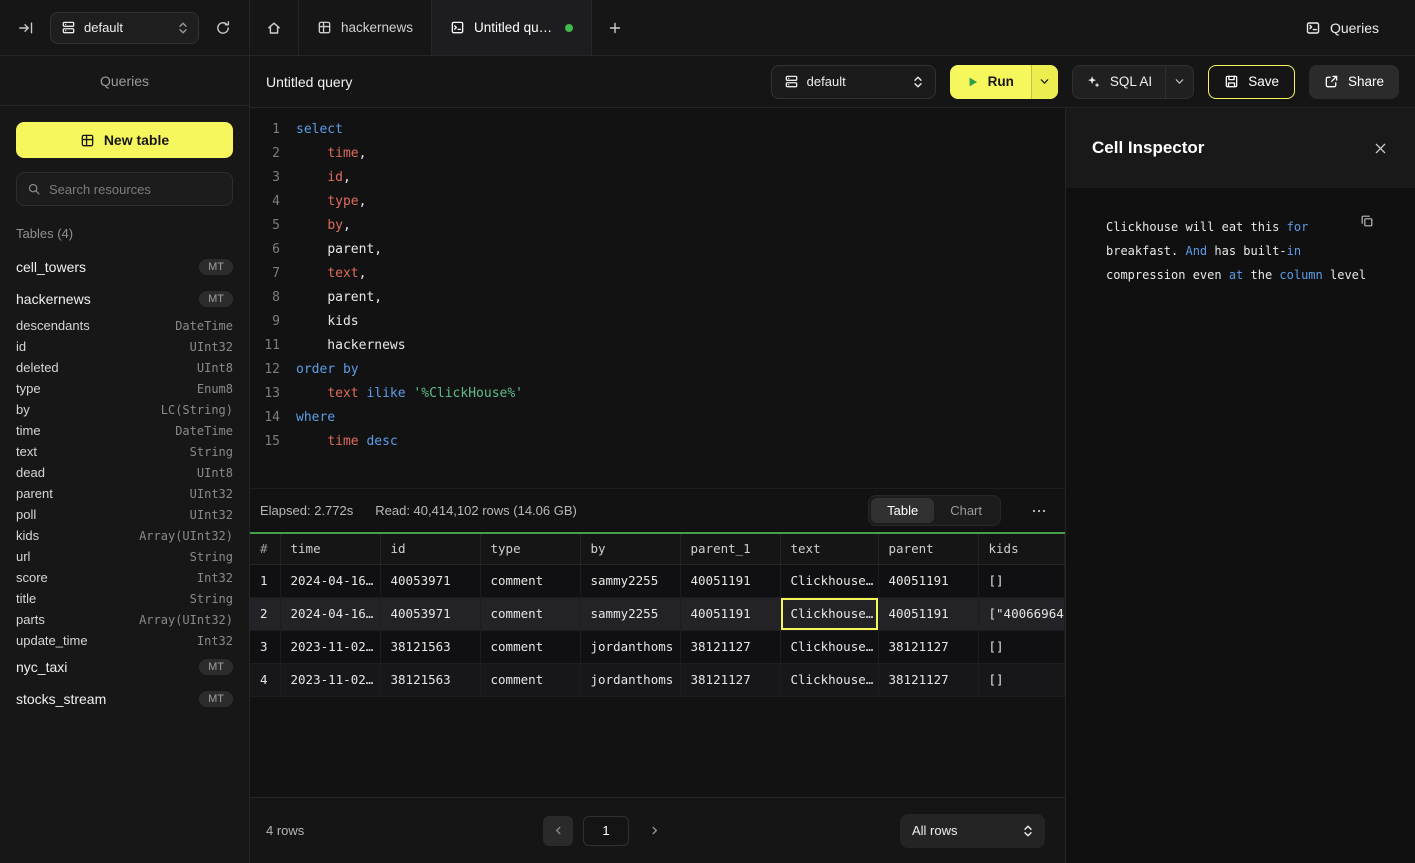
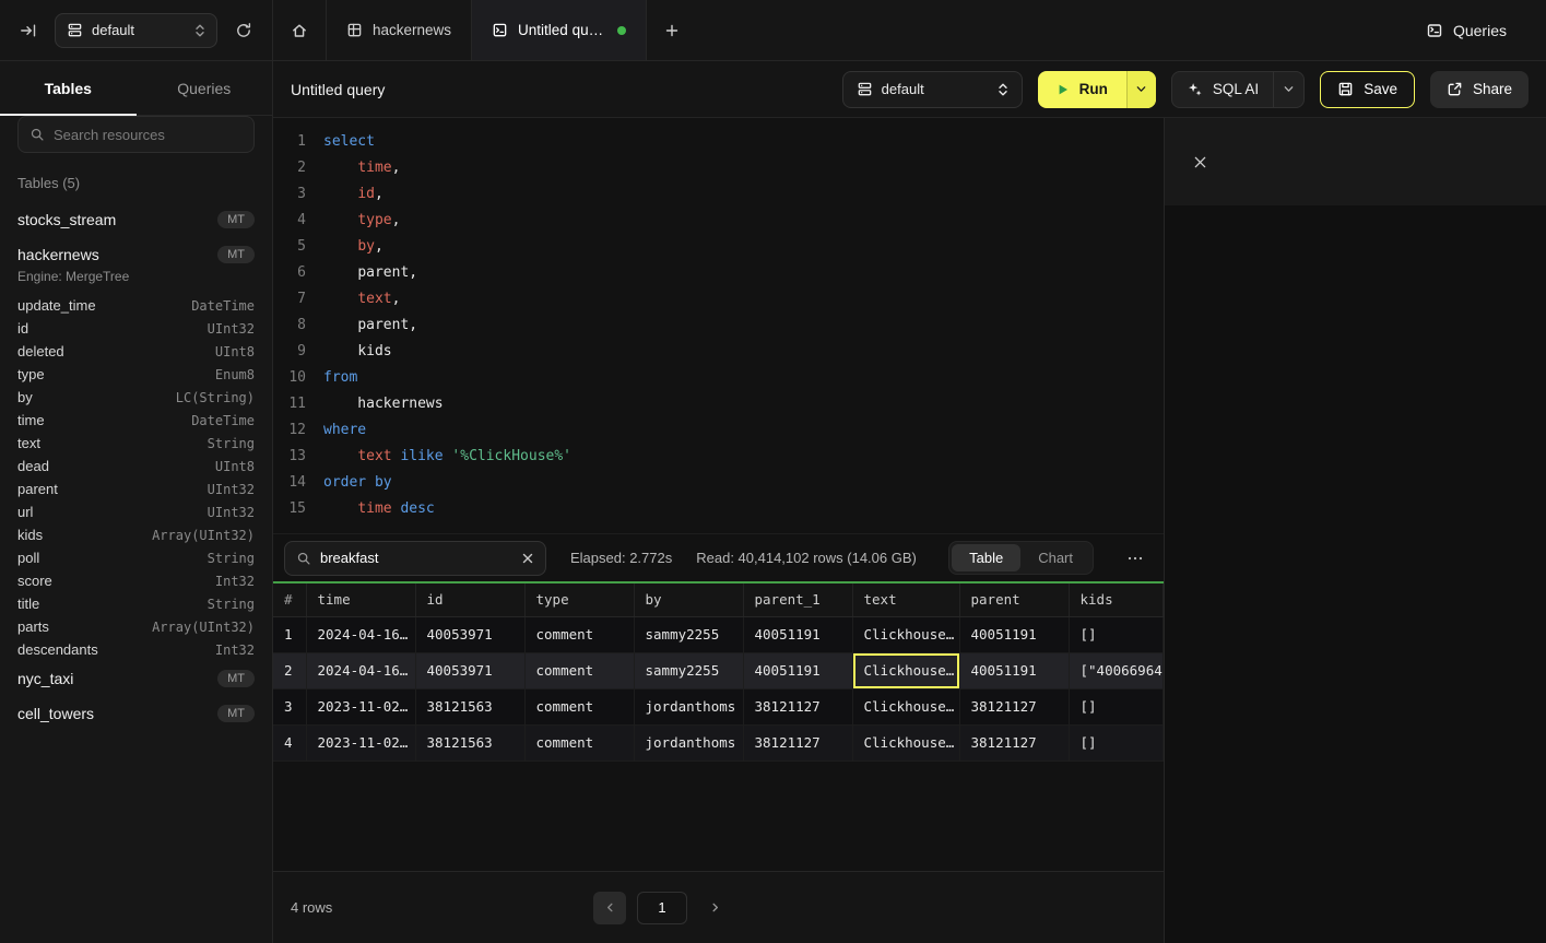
  default
  hackernews
  Untitled qu…
  Queries
+ Tables
  Queries
- New table
  Search resources
- Tables (4)
+ Tables (5)
- cell_towers
+ stocks_stream
  MT
  hackernews
  MT
+ Engine: MergeTree
- descendants
+ update_time
  DateTime
  id
  UInt32
  deleted
  UInt8
  type
  Enum8
  by
  LC(String)
  time
  DateTime
  text
  String
  dead
  UInt8
  parent
  UInt32
- poll
+ url
  UInt32
  kids
  Array(UInt32)
- url
+ poll
  String
  score
  Int32
  title
  String
  parts
  Array(UInt32)
- update_time
+ descendants
  Int32
  nyc_taxi
  MT
- stocks_stream
+ cell_towers
  MT
  Untitled query
  default
  Run
  SQL AI
  Save
  Share
  1
  select
  2
  time
  ,
  3
  id
  ,
  4
  type
  ,
  5
  by
  ,
  6
  parent
  ,
  7
  text
  ,
  8
  parent
  ,
  9
  kids
+ 10
+ from
  11
  hackernews
  12
- order by
+ where
  13
  text
  ilike
  '%ClickHouse%'
  14
- where
+ order by
  15
  time
  desc
+ breakfast
  Elapsed: 2.772s
  Read: 40,414,102 rows (14.06 GB)
  Table
  Chart
  #	time	id	type	by	parent_1	text	parent	kids
  1	2024-04-16…	40053971	comment	sammy2255	40051191	Clickhouse…	40051191	[]
  2	2024-04-16…	40053971	comment	sammy2255	40051191	Clickhouse…	40051191	["40066964
  3	2023-11-02…	38121563	comment	jordanthoms	38121127	Clickhouse…	38121127	[]
  4	2023-11-02…	38121563	comment	jordanthoms	38121127	Clickhouse…	38121127	[]
  4 rows
  1
- All rows
- Cell Inspector
- Clickhouse will eat this for breakfast. And has built-in compression even at the column level
